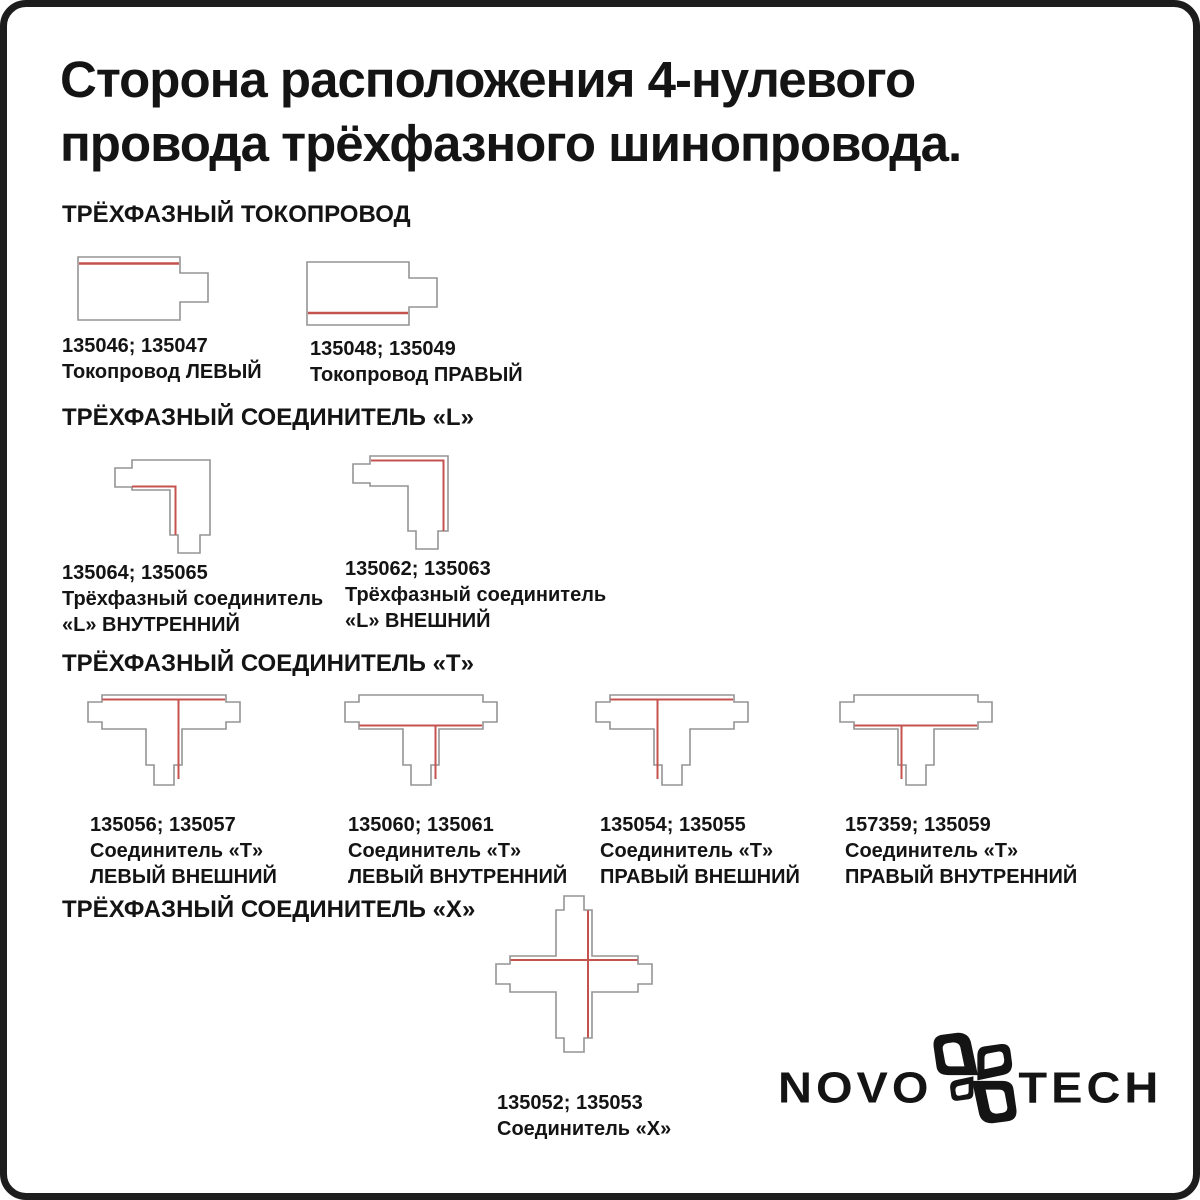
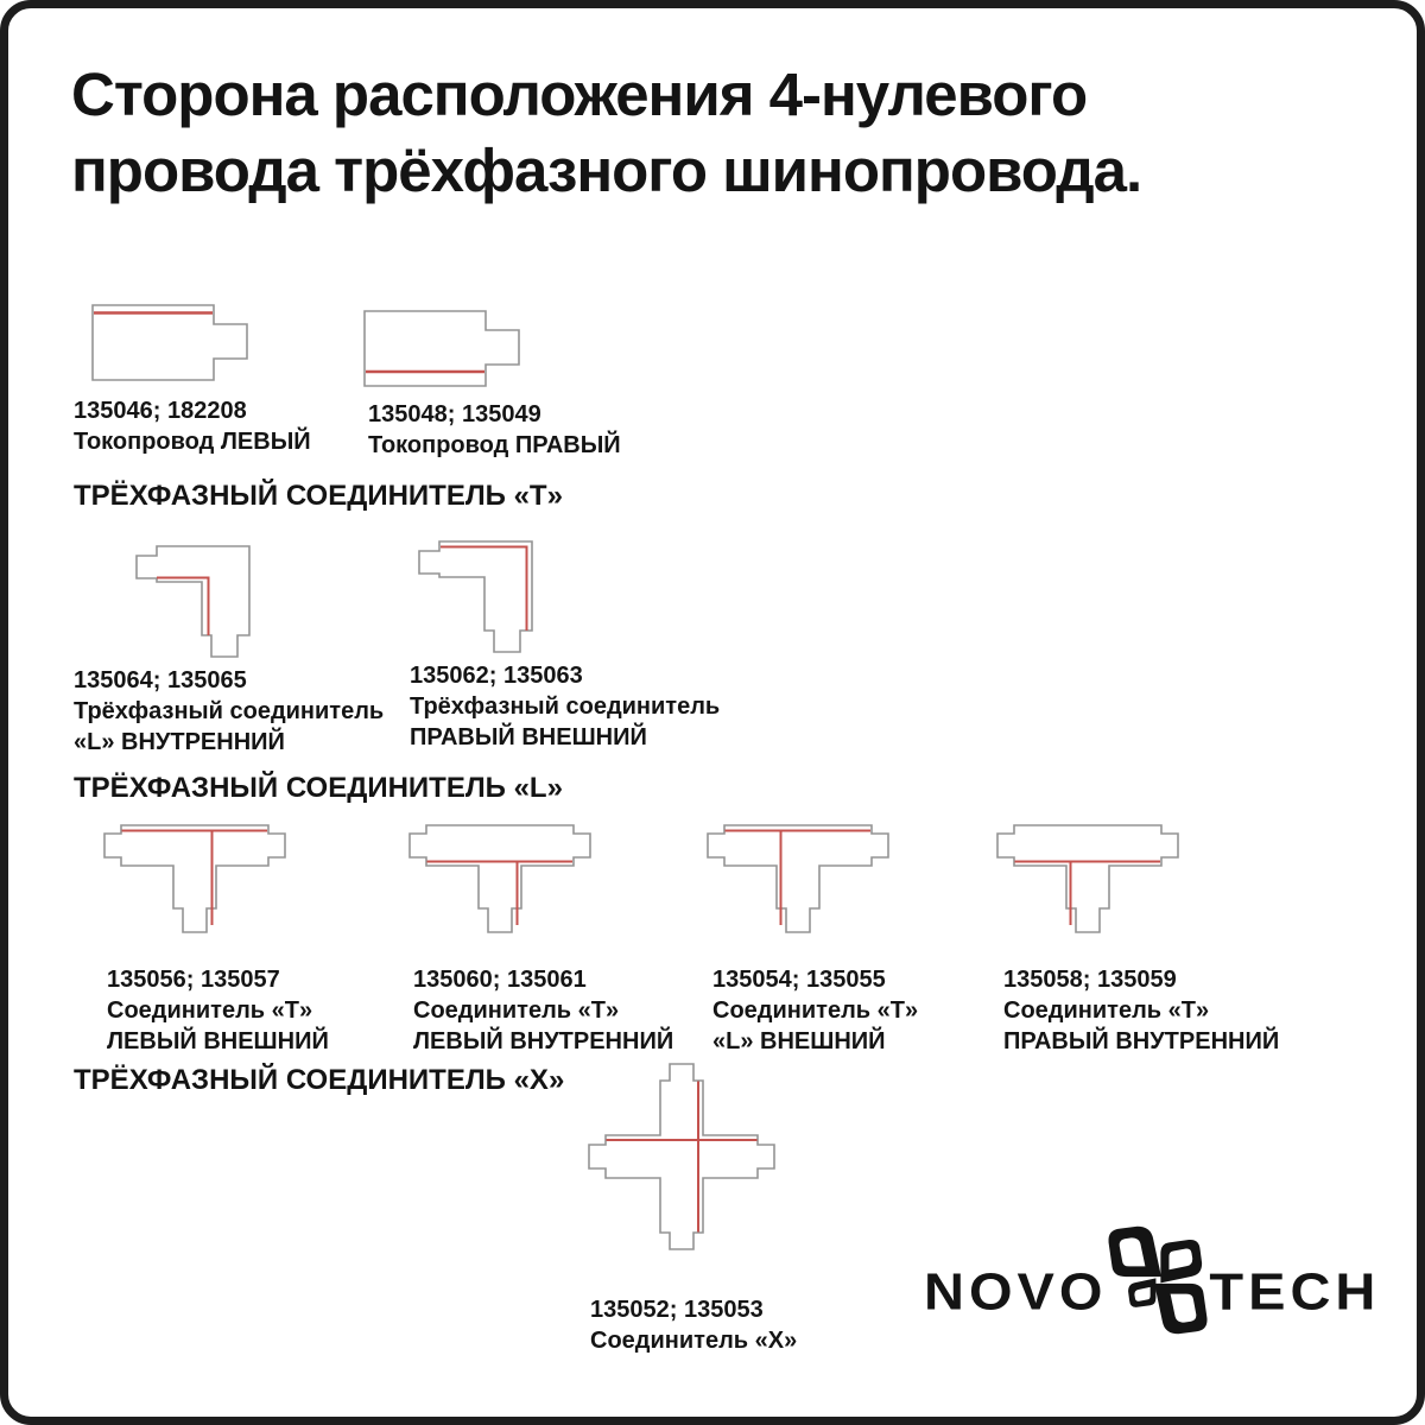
  Сторона расположения 4-нулевого
  провода трёхфазного шинопровода.
- ТРЁХФАЗНЫЙ ТОКОПРОВОД
- 135046; 135047
+ 135046; 182208
  Токопровод ЛЕВЫЙ
  135048; 135049
  Токопровод ПРАВЫЙ
- ТРЁХФАЗНЫЙ СОЕДИНИТЕЛЬ «L»
+ ТРЁХФАЗНЫЙ СОЕДИНИТЕЛЬ «Т»
  135064; 135065
  Трёхфазный соединитель
  «L» ВНУТРЕННИЙ
  135062; 135063
  Трёхфазный соединитель
- «L» ВНЕШНИЙ
+ ПРАВЫЙ ВНЕШНИЙ
- ТРЁХФАЗНЫЙ СОЕДИНИТЕЛЬ «Т»
+ ТРЁХФАЗНЫЙ СОЕДИНИТЕЛЬ «L»
  135056; 135057
  Соединитель «Т»
  ЛЕВЫЙ ВНЕШНИЙ
  135060; 135061
  Соединитель «Т»
  ЛЕВЫЙ ВНУТРЕННИЙ
  135054; 135055
  Соединитель «Т»
- ПРАВЫЙ ВНЕШНИЙ
+ «L» ВНЕШНИЙ
- 157359; 135059
+ 135058; 135059
  Соединитель «Т»
  ПРАВЫЙ ВНУТРЕННИЙ
  ТРЁХФАЗНЫЙ СОЕДИНИТЕЛЬ «Х»
  135052; 135053
  Соединитель «Х»
  NOVO
  TECH
